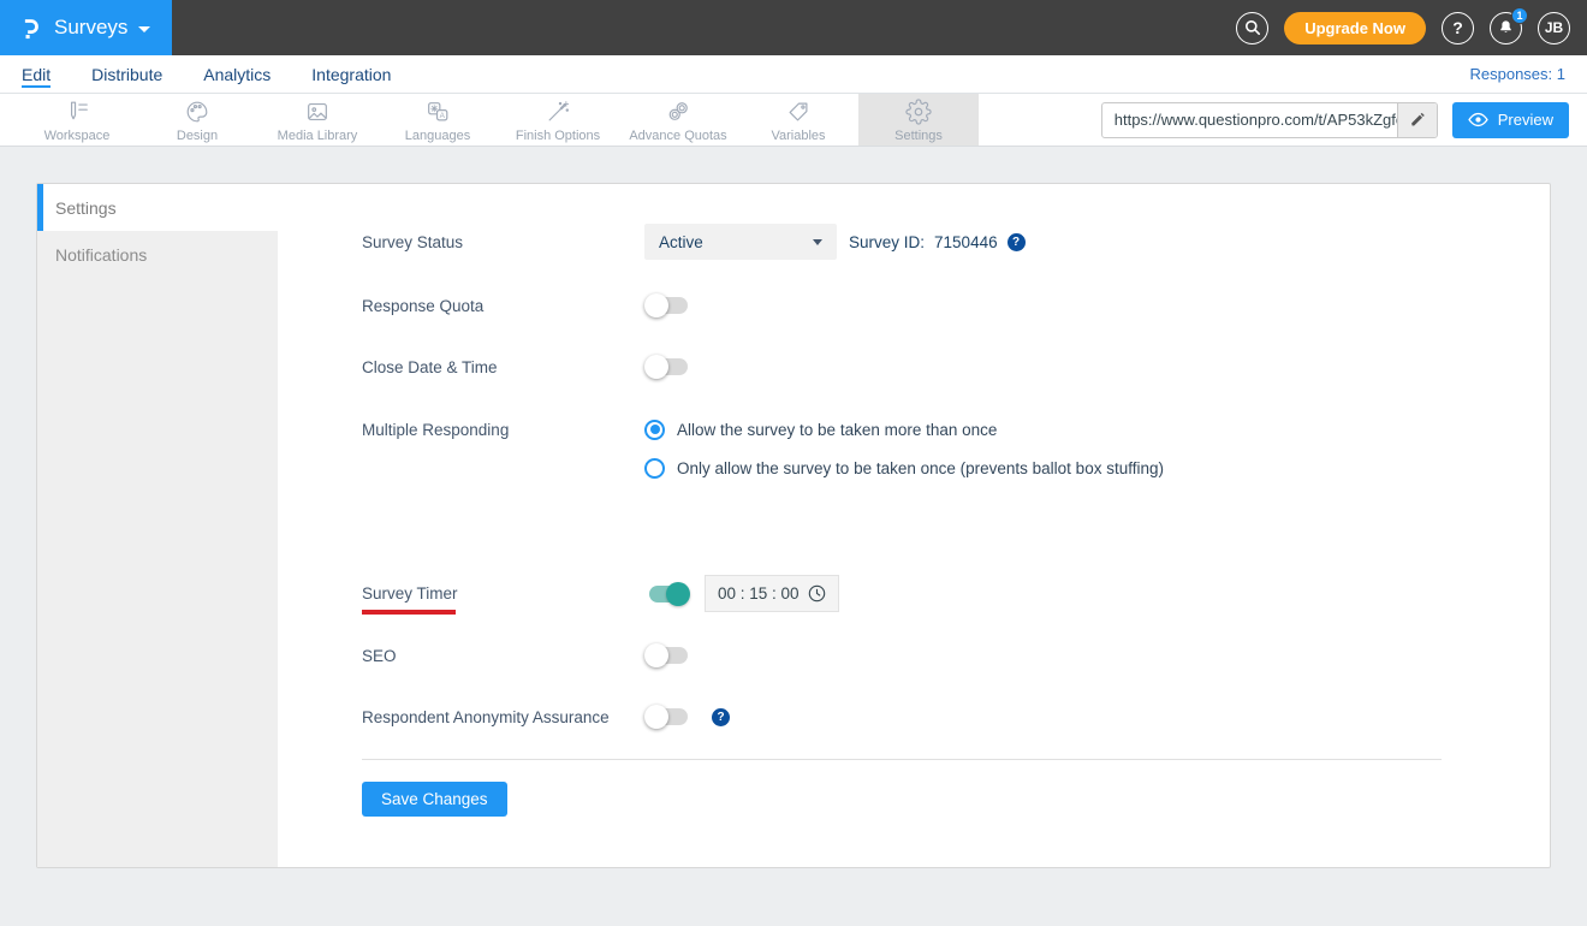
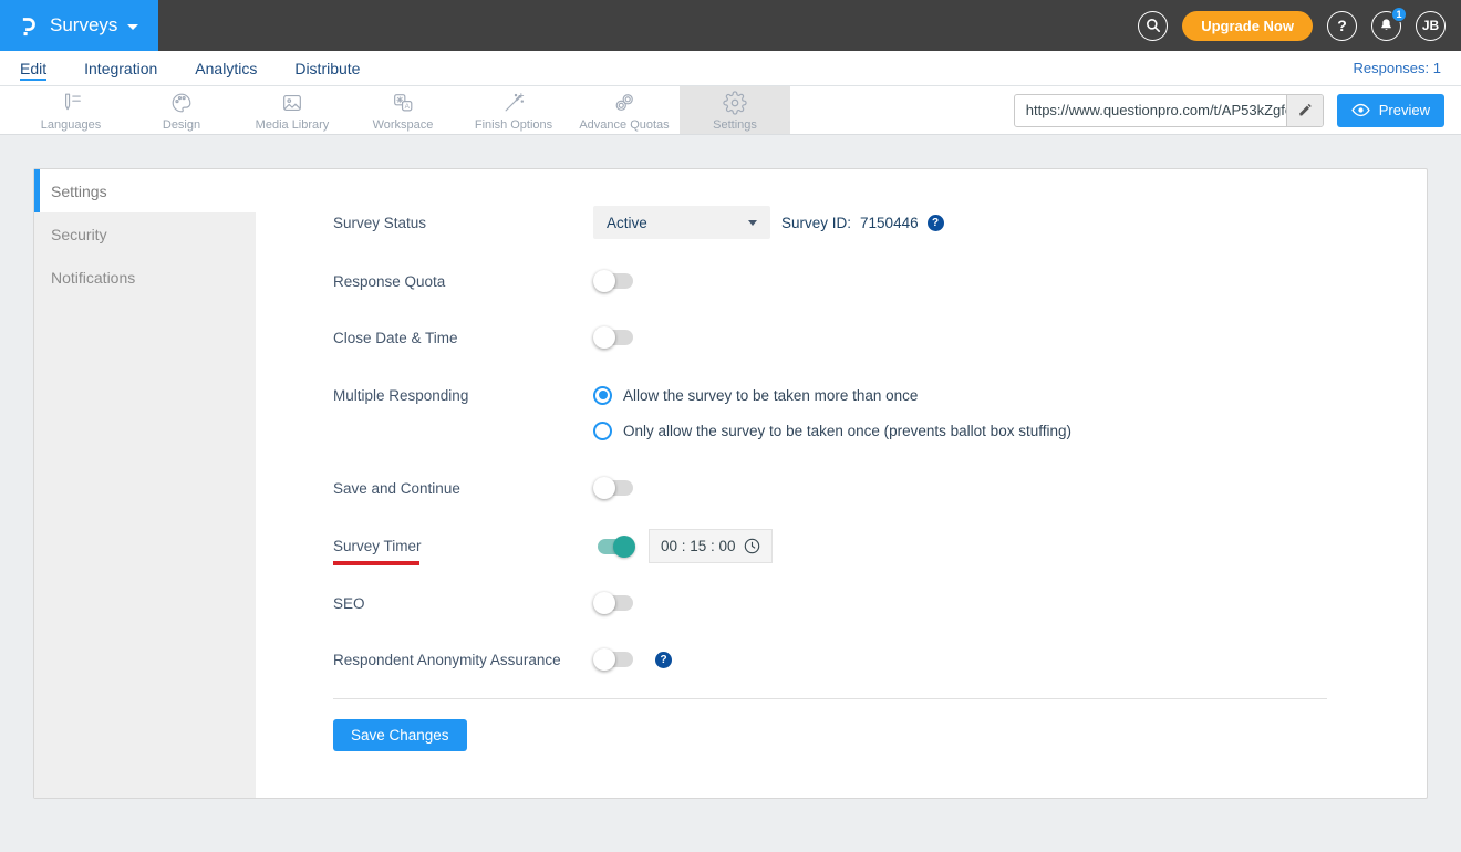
  Surveys
  Upgrade Now
  ?
  1
  JB
  Edit
- Distribute
+ Integration
  Analytics
- Integration
+ Distribute
  Responses: 1
- Workspace
+ Languages
  Design
  Media Library
- Languages
+ Workspace
  Finish Options
  Advance Quotas
- Variables
  Settings
  https://www.questionpro.com/t/AP53kZgf
  Preview
  Settings
+ Security
  Notifications
  Survey Status
  Active
  Survey ID:
  7150446
  ?
  Response Quota
  Close Date & Time
  Multiple Responding
  Allow the survey to be taken more than once
  Only allow the survey to be taken once (prevents ballot box stuffing)
+ Save and Continue
  Survey Timer
  00 : 15 : 00
  SEO
  Respondent Anonymity Assurance
  ?
  Save Changes
